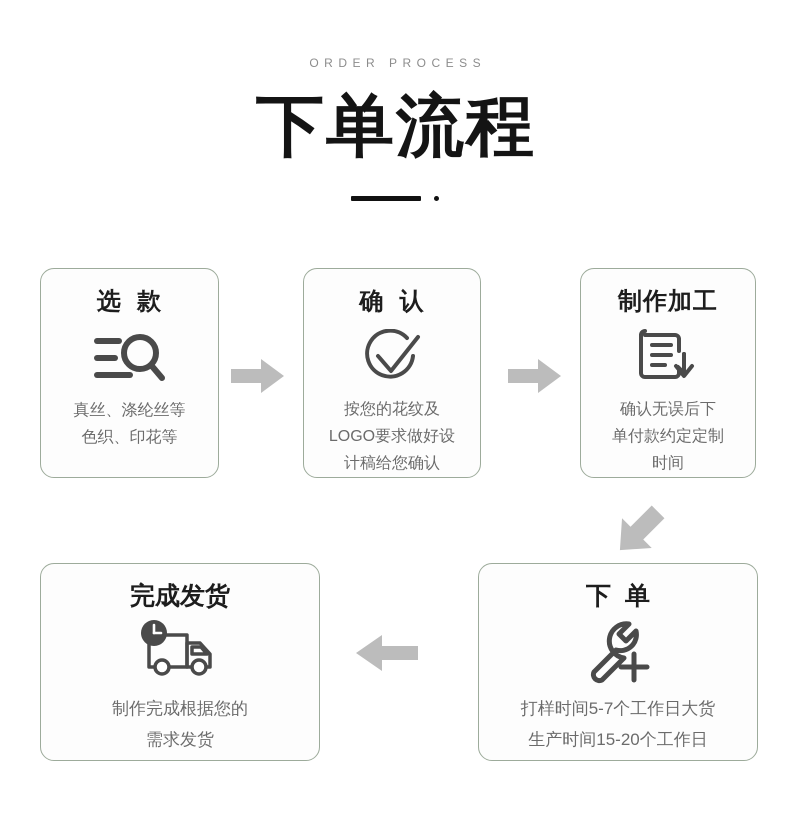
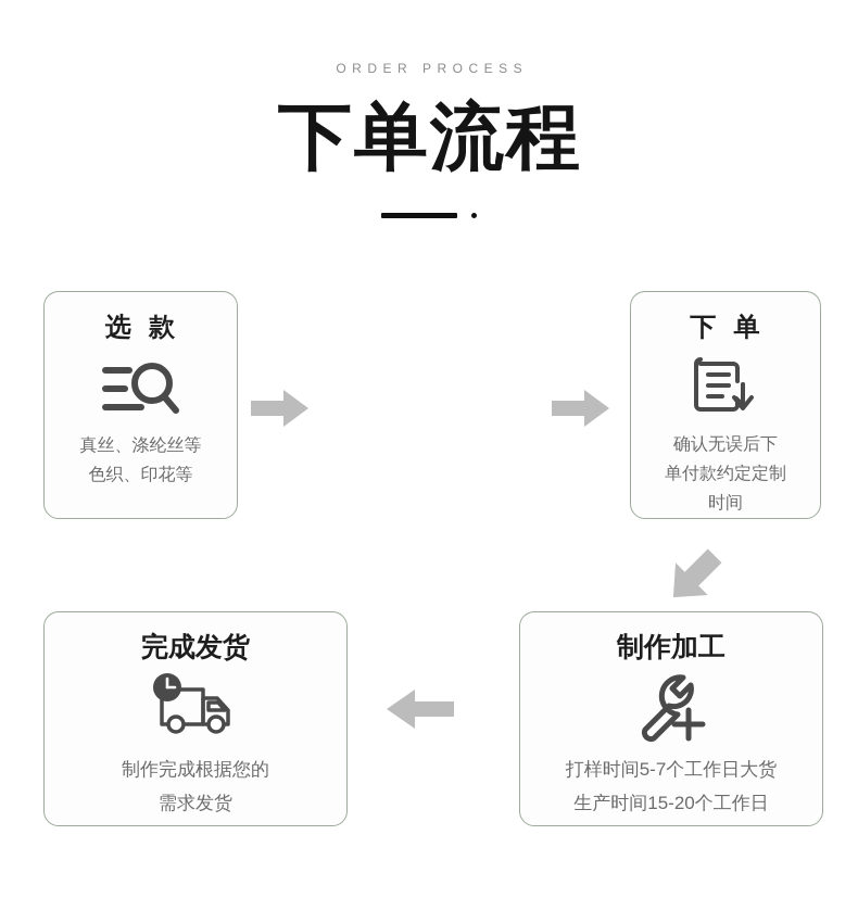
  ORDER PROCESS
  下单流程
  选 款
  真丝、涤纶丝等
  色织、印花等
- 确 认
- 按您的花纹及
- LOGO要求做好设
- 计稿给您确认
- 制作加工
+ 下 单
  确认无误后下
  单付款约定定制
  时间
- 下 单
+ 制作加工
  打样时间5-7个工作日大货
  生产时间15-20个工作日
  完成发货
  制作完成根据您的
  需求发货
